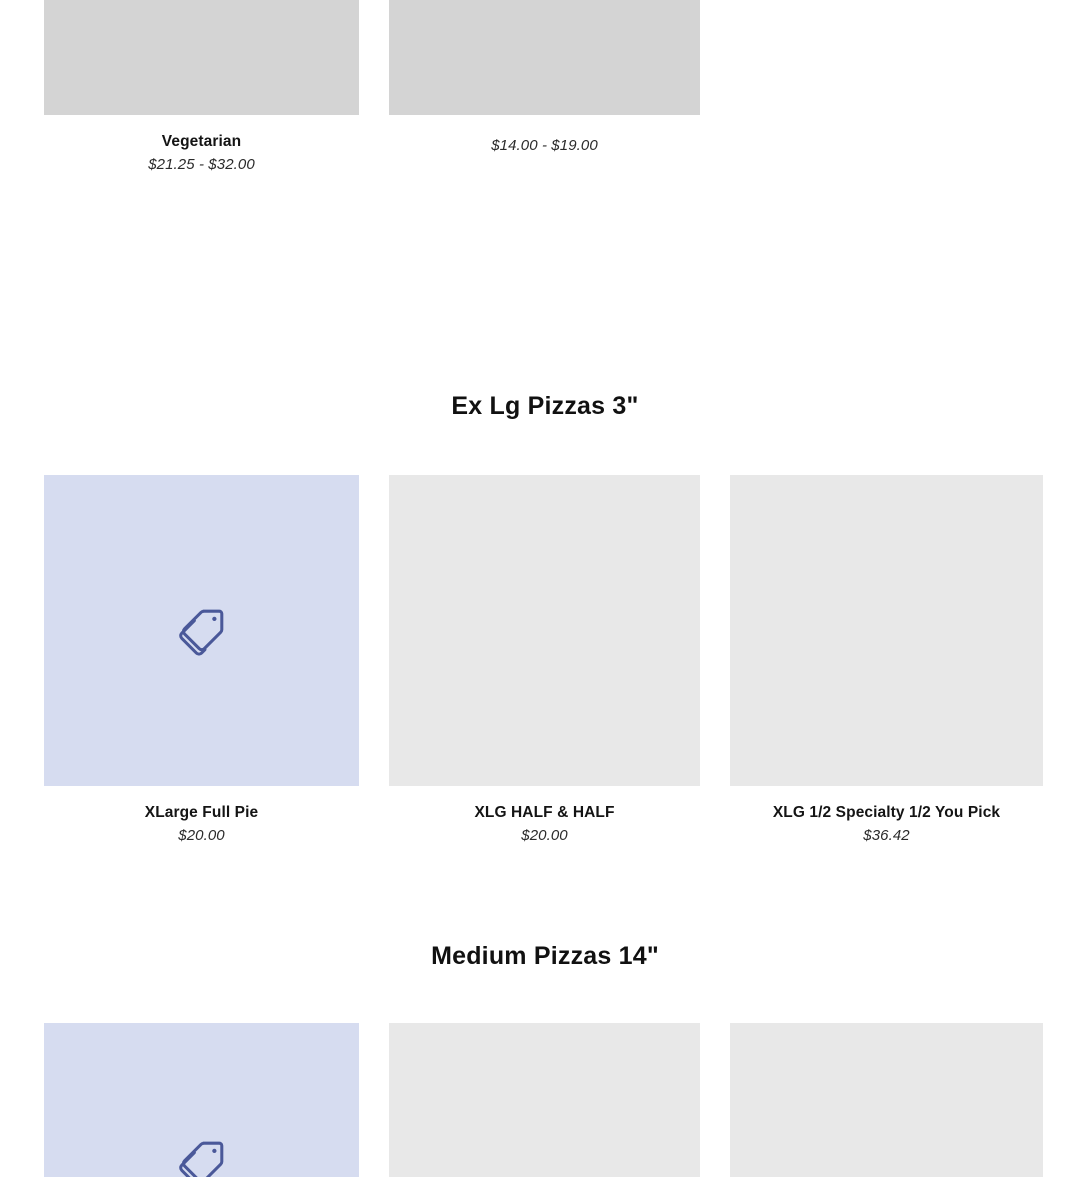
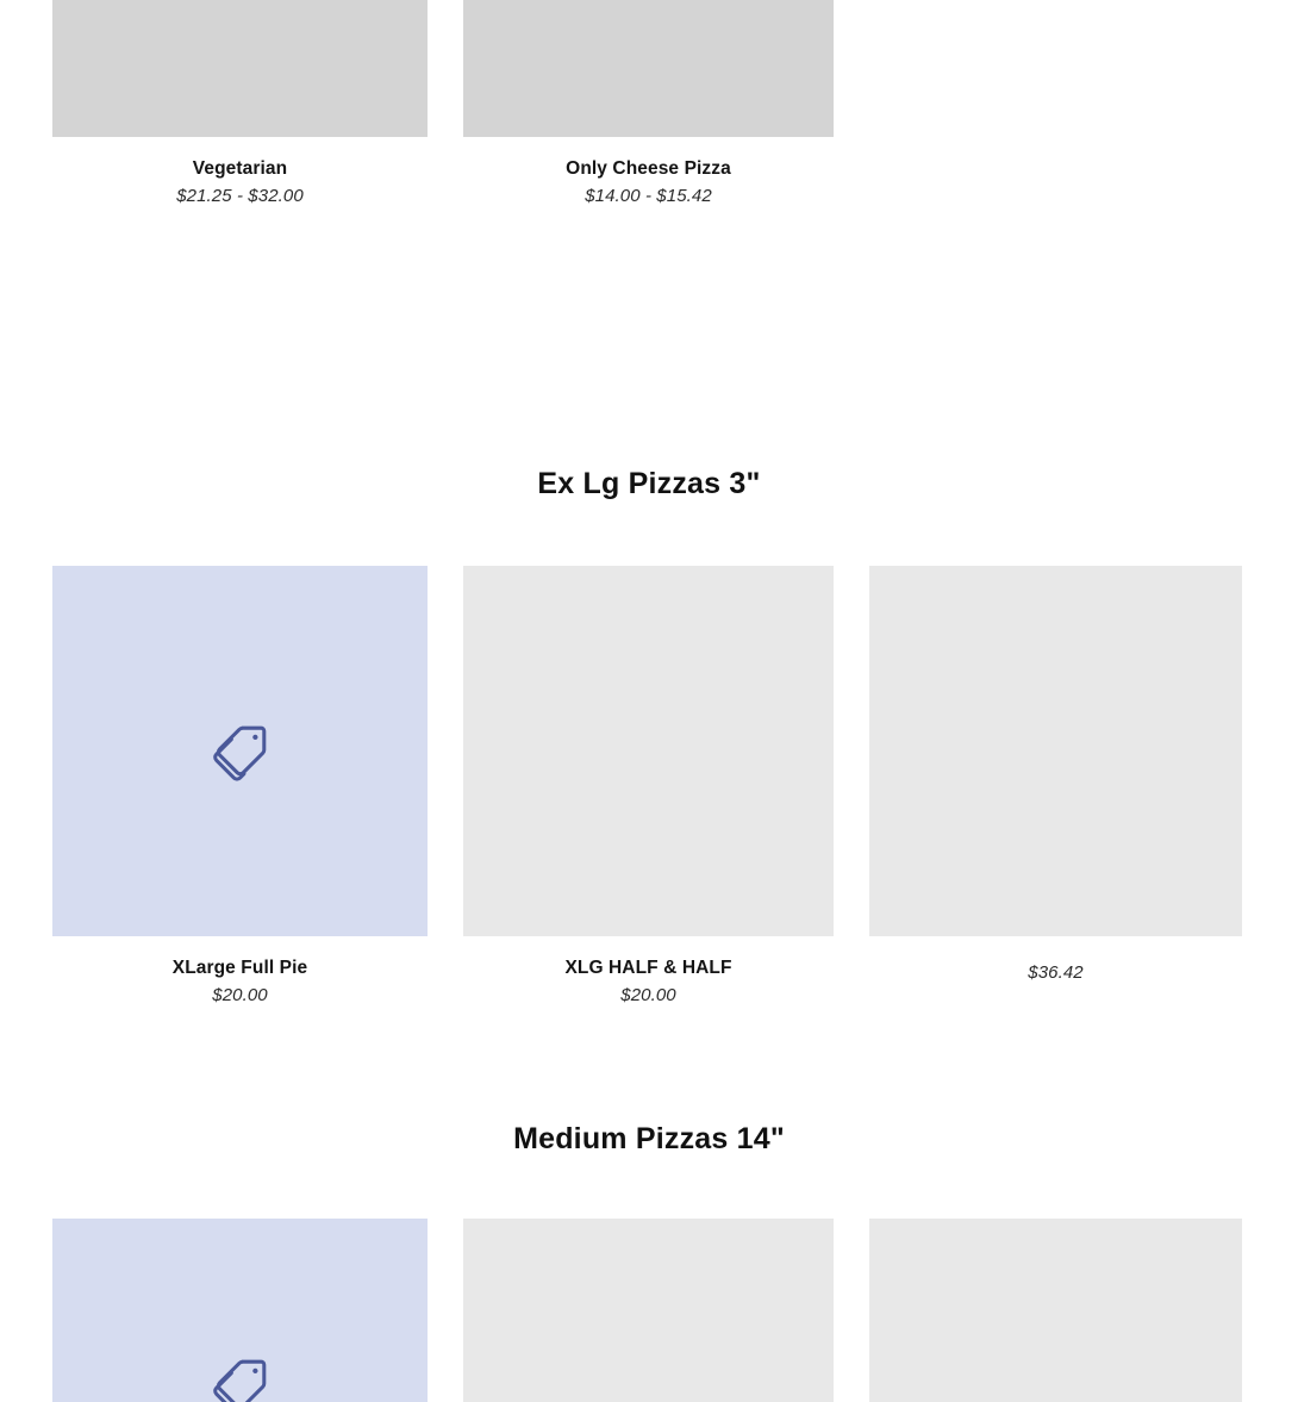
  Vegetarian
  $21.25 - $32.00
+ Only Cheese Pizza
- $14.00 - $19.00
+ $14.00 - $15.42
  Ex Lg Pizzas 3"
  XLarge Full Pie
  $20.00
  XLG HALF & HALF
  $20.00
- XLG 1/2 Specialty 1/2 You Pick
  $36.42
  Medium Pizzas 14"
